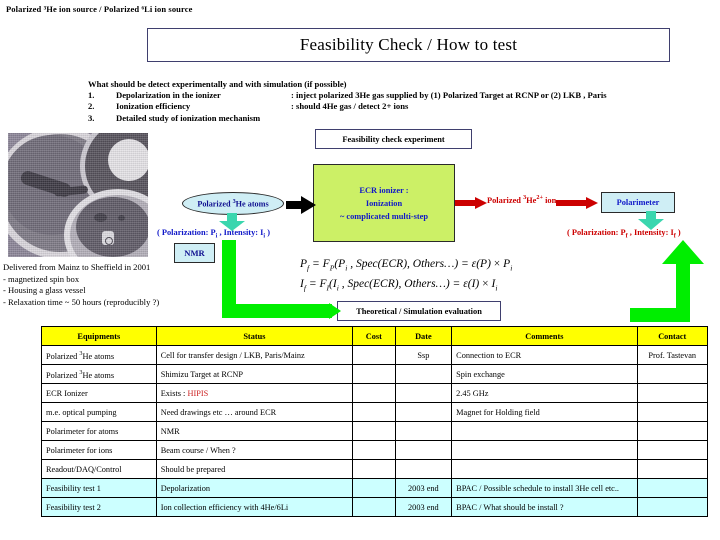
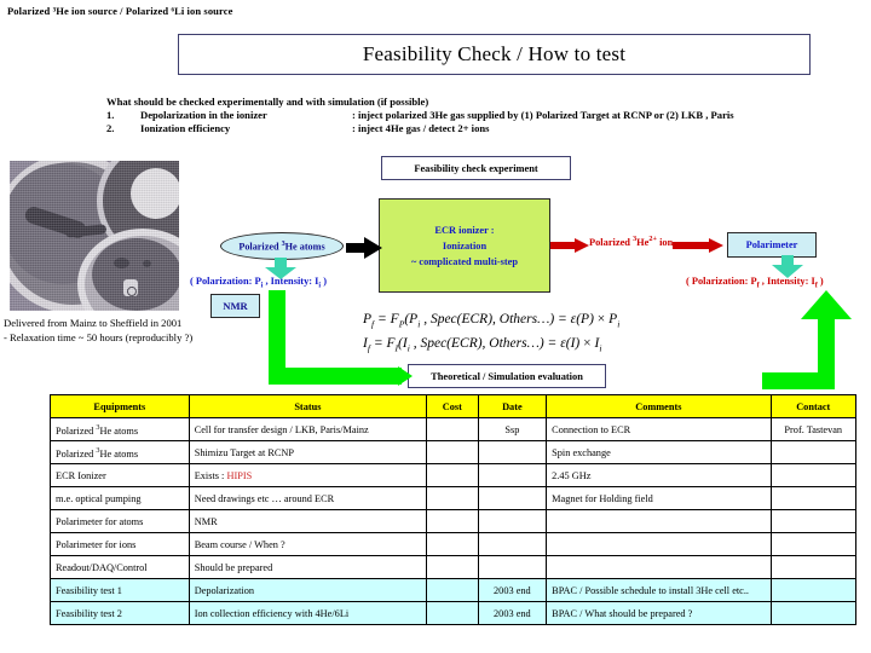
  Polarized ³He ion source / Polarized ⁶Li ion source
  Feasibility Check / How to test
- What should be detect experimentally and with simulation (if possible)
+ What should be checked experimentally and with simulation (if possible)
  1.
  Depolarization in the ionizer
  : inject polarized 3He gas supplied by (1) Polarized Target at RCNP or (2) LKB , Paris
  2.
  Ionization efficiency
- : should 4He gas / detect 2+ ions
+ : inject 4He gas / detect 2+ ions
- 3.
- Detailed study of ionization mechanism
  Delivered from Mainz to Sheffield in 2001
- - magnetized spin box
- - Housing a glass vessel
  - Relaxation time ~ 50 hours (reproducibly ?)
  Feasibility check experiment
  Polarized He atoms
  ECR ionizer :
  Ionization
  ~ complicated multi-step
  Polarized He ion
  Polarimeter
  NMR
  ( Polarization: P , Intensity: I )
  ( Polarization: P , Intensity: I )
  Pf = FP(Pi , Spec(ECR), Others…) = ε(P) × Pi
  If = FI(Ii , Spec(ECR), Others…) = ε(I) × Ii
  Theoretical / Simulation evaluation
  Equipments	Status	Cost	Date	Comments	Contact
  Polarized He atoms	Cell for transfer design / LKB, Paris/Mainz		Ssp	Connection to ECR	Prof. Tastevan
  Polarized He atoms	Shimizu Target at RCNP			Spin exchange
  ECR Ionizer	Exists : HIPIS			2.45 GHz
  m.e. optical pumping	Need drawings etc … around ECR			Magnet for Holding field
  Polarimeter for atoms	NMR
  Polarimeter for ions	Beam course / When ?
  Readout/DAQ/Control	Should be prepared
  Feasibility test 1	Depolarization		2003 end	BPAC / Possible schedule to install 3He cell etc..
- Feasibility test 2	Ion collection efficiency with 4He/6Li		2003 end	BPAC / What should be install ?
+ Feasibility test 2	Ion collection efficiency with 4He/6Li		2003 end	BPAC / What should be prepared ?
